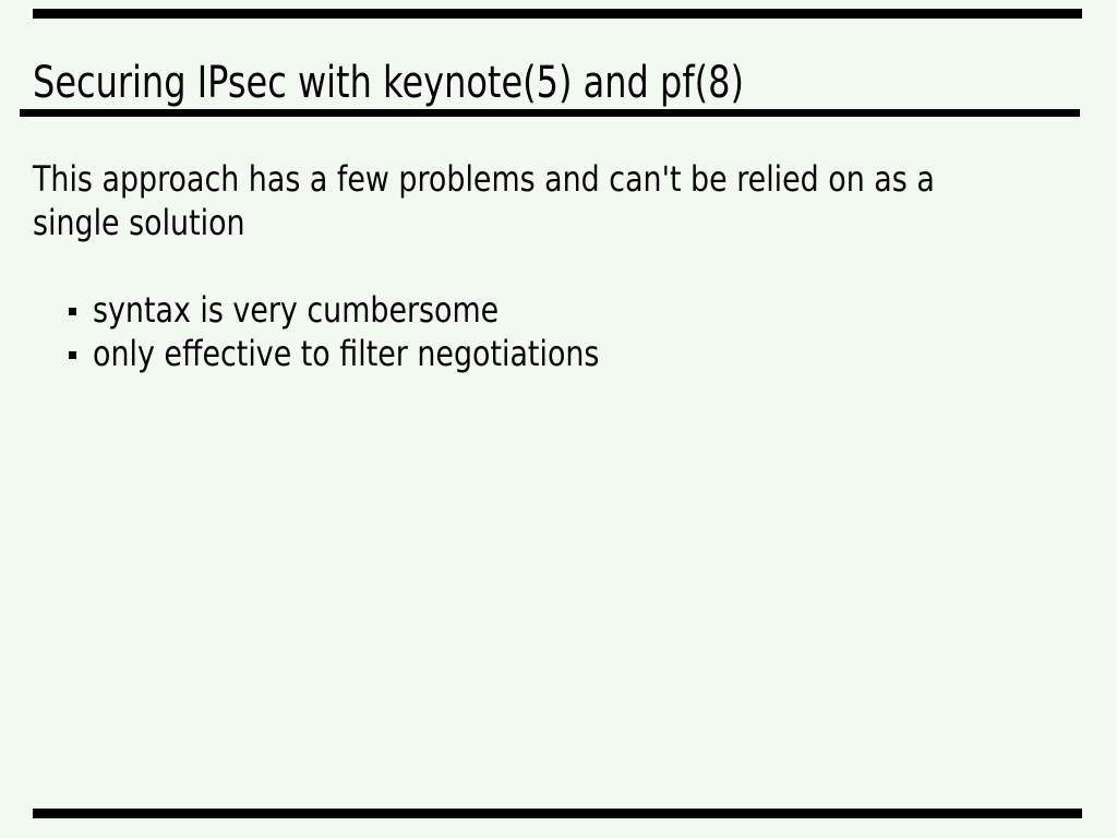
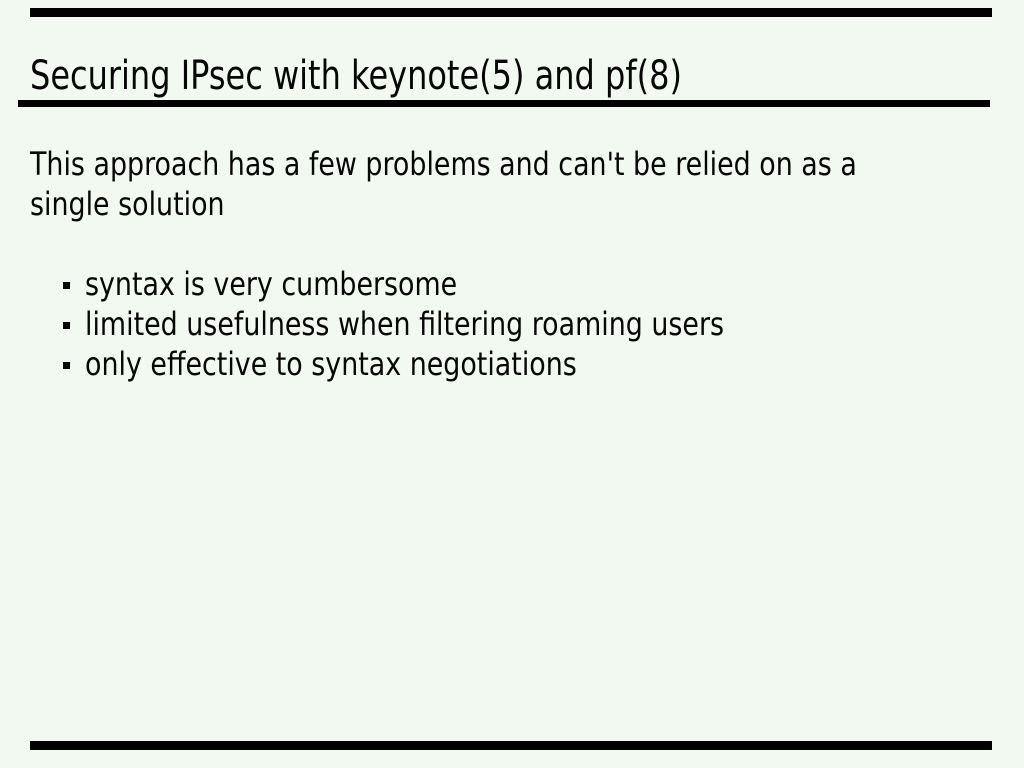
  Securing IPsec with keynote(5) and pf(8)
  This approach has a few problems and can't be relied on as a
  single solution
  syntax is very cumbersome
+ limited usefulness when filtering roaming users
- only effective to filter negotiations
+ only effective to syntax negotiations
